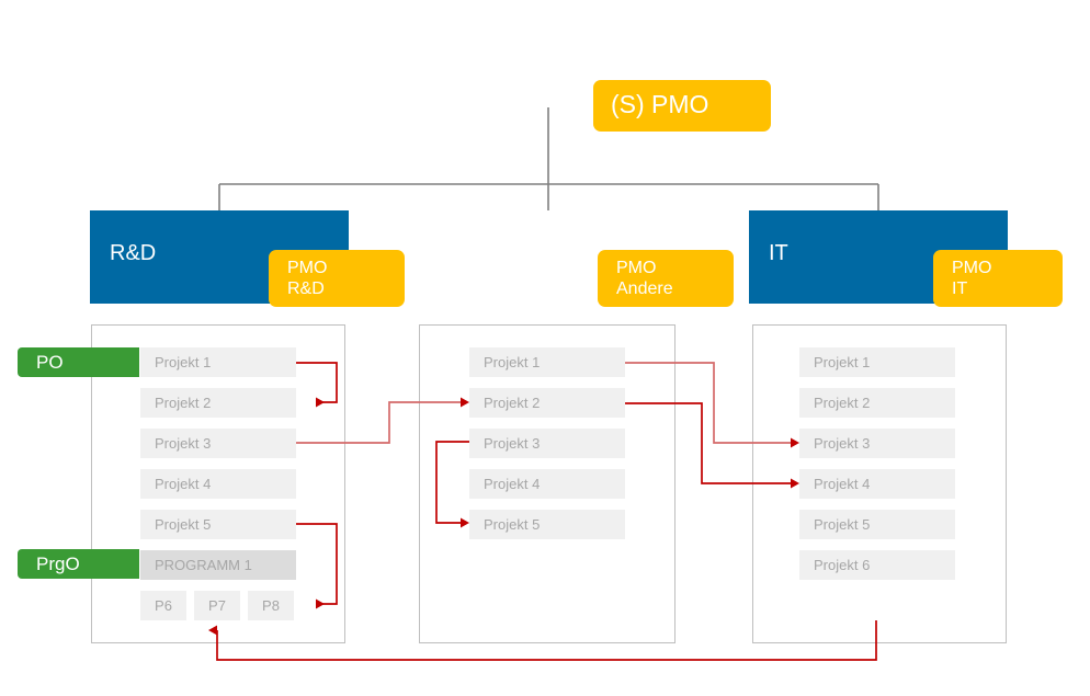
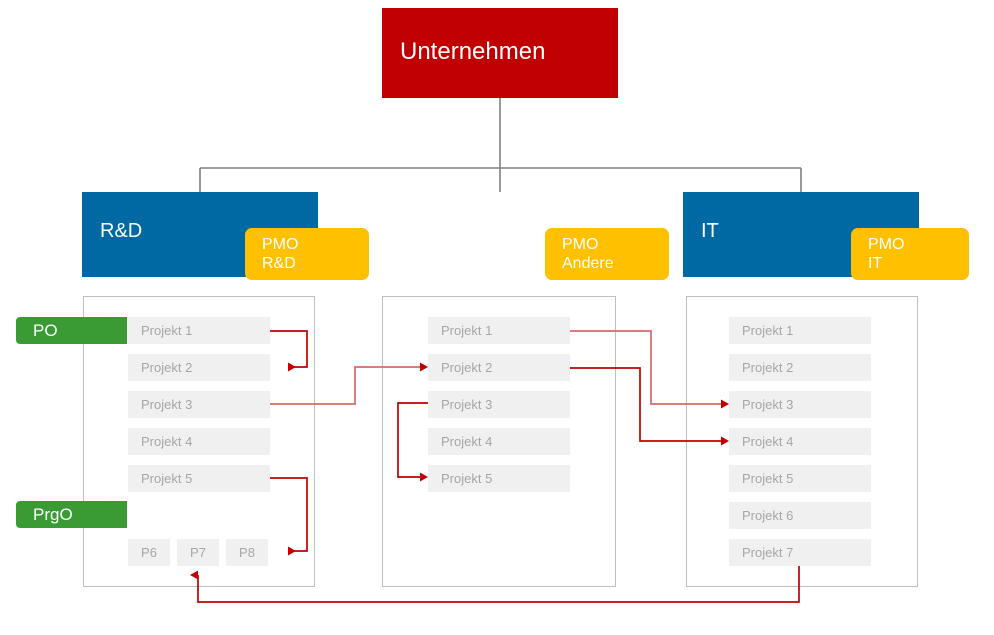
+ Unternehmen
  R&D
  IT
- (S) PMO
  PMO
  R&D
  PMO
  Andere
  PMO
  IT
  Projekt 1
  Projekt 2
  Projekt 3
  Projekt 4
  Projekt 5
- PROGRAMM 1
  P6
  P7
  P8
  Projekt 1
  Projekt 2
  Projekt 3
  Projekt 4
  Projekt 5
  Projekt 1
  Projekt 2
  Projekt 3
  Projekt 4
  Projekt 5
  Projekt 6
+ Projekt 7
  PO
  PrgO
